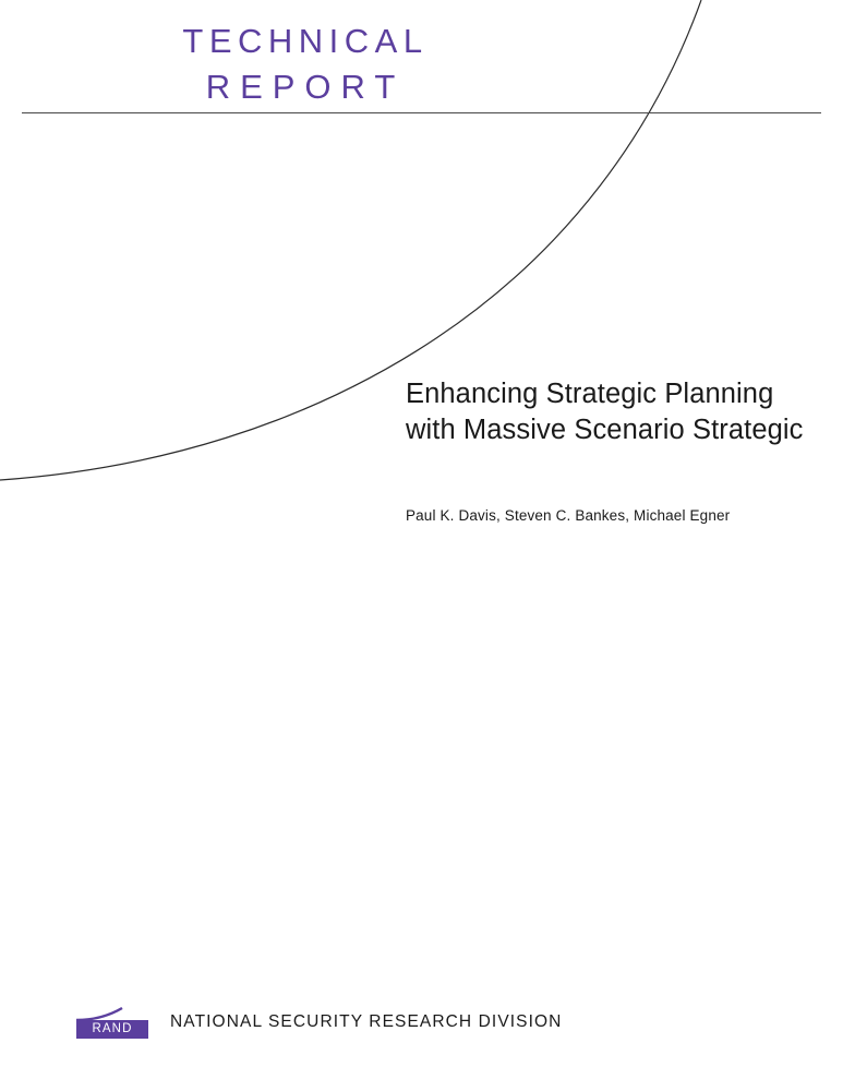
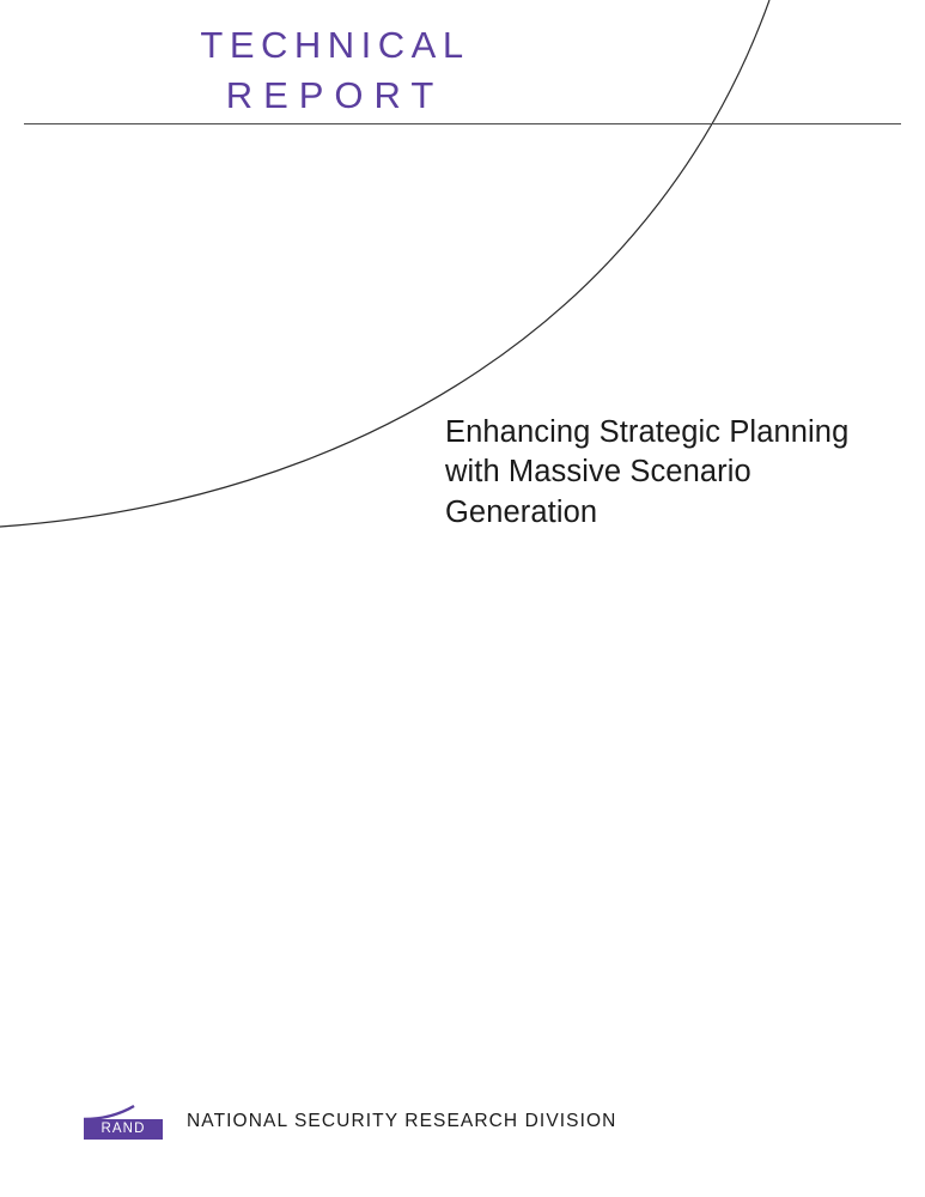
  TECHNICAL
  REPORT
- Enhancing Strategic Planning with Massive Scenario Strategic
+ Enhancing Strategic Planning with Massive Scenario Generation
- Paul K. Davis, Steven C. Bankes, Michael Egner
  RAND
  NATIONAL SECURITY RESEARCH DIVISION
